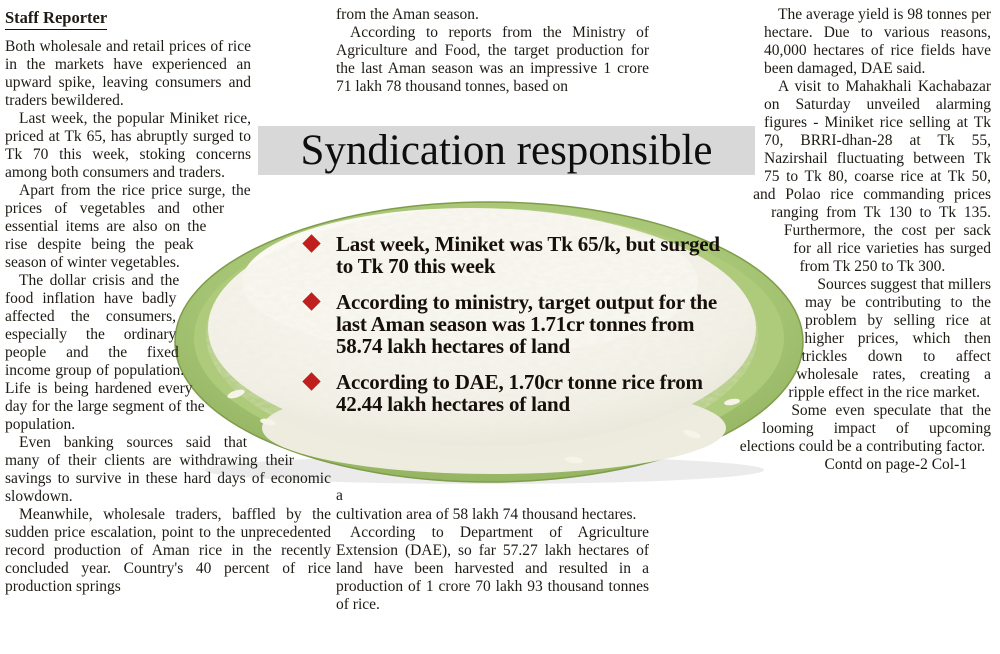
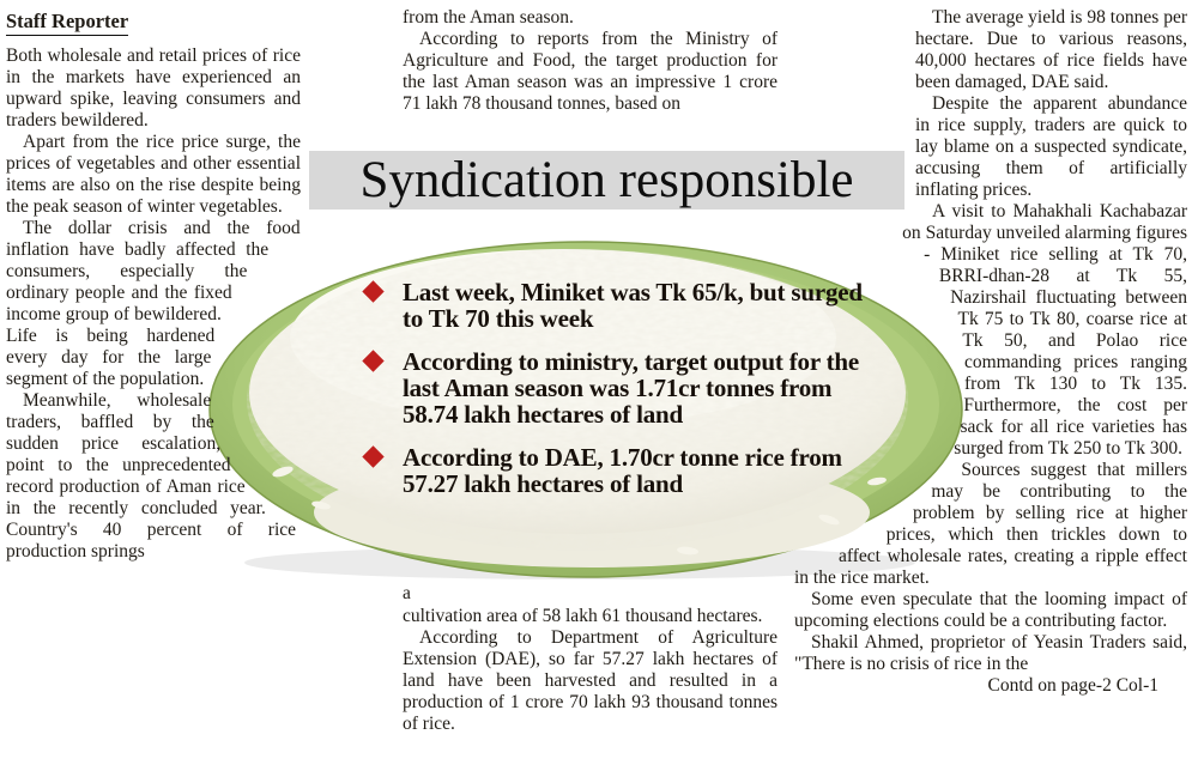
  Syndication responsible
  Last week, Miniket was Tk 65/k, but surged to Tk 70 this week
  According to ministry, target output for the last Aman season was 1.71cr tonnes from 58.74 lakh hectares of land
- According to DAE, 1.70cr tonne rice from 42.44 lakh hectares of land
+ According to DAE, 1.70cr tonne rice from 57.27 lakh hectares of land
  Staff Reporter
  Both wholesale and retail prices of rice in the markets have experienced an upward spike, leaving consumers and traders bewildered.
- Last week, the popular Miniket rice, priced at Tk 65, has abruptly surged to Tk 70 this week, stoking concerns among both consumers and traders.
  Apart from the rice price surge, the prices of vegetables and other essential items are also on the rise despite being the peak season of winter vegetables.
- The dollar crisis and the food inflation have badly affected the consumers, especially the ordinary people and the fixed income group of population. Life is being hardened every day for the large segment of the population.
+ The dollar crisis and the food inflation have badly affected the consumers, especially the ordinary people and the fixed income group of bewildered. Life is being hardened every day for the large segment of the population.
- Even banking sources said that many of their clients are withdrawing their savings to survive in these hard days of economic slowdown.
  Meanwhile, wholesale traders, baffled by the sudden price escalation, point to the unprecedented record production of Aman rice in the recently concluded year. Country's 40 percent of rice production springs
  from the Aman season.
  According to reports from the Ministry of Agriculture and Food, the target production for the last Aman season was an impressive 1 crore 71 lakh 78 thousand tonnes, based on
- a cultivation area of 58 lakh 74 thousand hectares.
+ a cultivation area of 58 lakh 61 thousand hectares.
  According to Department of Agriculture Extension (DAE), so far 57.27 lakh hectares of land have been harvested and resulted in a production of 1 crore 70 lakh 93 thousand tonnes of rice.
  The average yield is 98 tonnes per hectare. Due to various reasons, 40,000 hectares of rice fields have been damaged, DAE said.
+ Despite the apparent abundance in rice supply, traders are quick to lay blame on a suspected syndicate, accusing them of artificially inflating prices.
  A visit to Mahakhali Kachabazar on Saturday unveiled alarming figures - Miniket rice selling at Tk 70, BRRI-dhan-28 at Tk 55, Nazirshail fluctuating between Tk 75 to Tk 80, coarse rice at Tk 50, and Polao rice commanding prices ranging from Tk 130 to Tk 135. Furthermore, the cost per sack for all rice varieties has surged from Tk 250 to Tk 300.
  Sources suggest that millers may be contributing to the problem by selling rice at higher prices, which then trickles down to affect wholesale rates, creating a ripple effect in the rice market.
  Some even speculate that the looming impact of upcoming elections could be a contributing factor.
+ Shakil Ahmed, proprietor of Yeasin Traders said, "There is no crisis of rice in the
  Contd on page-2 Col-1
